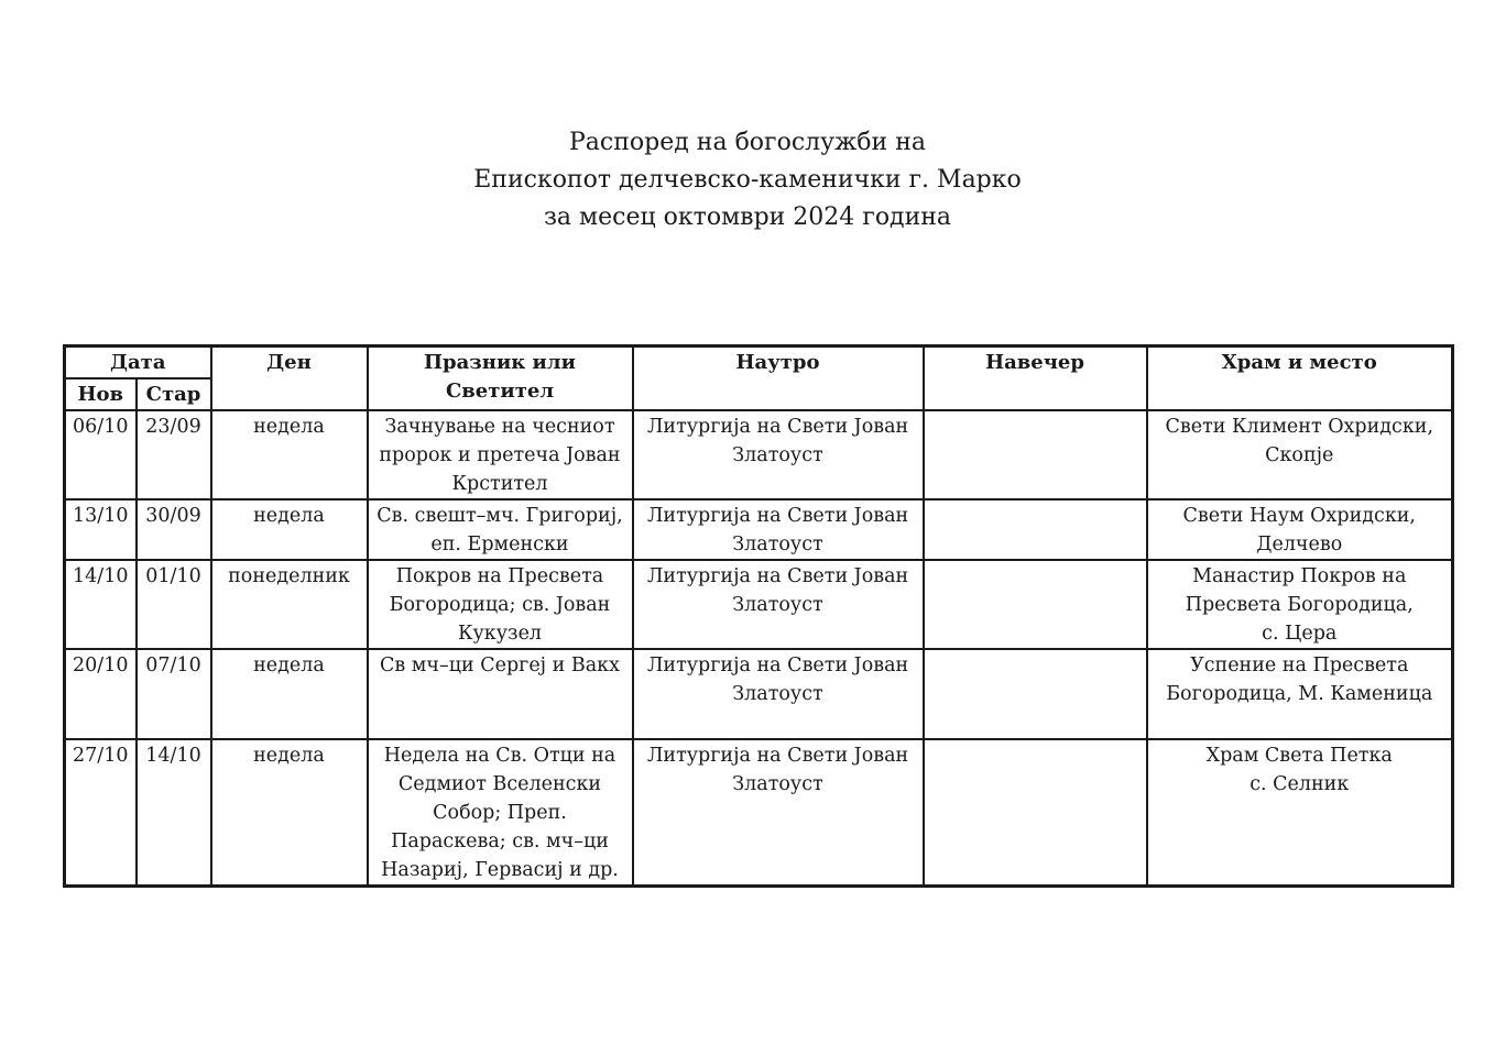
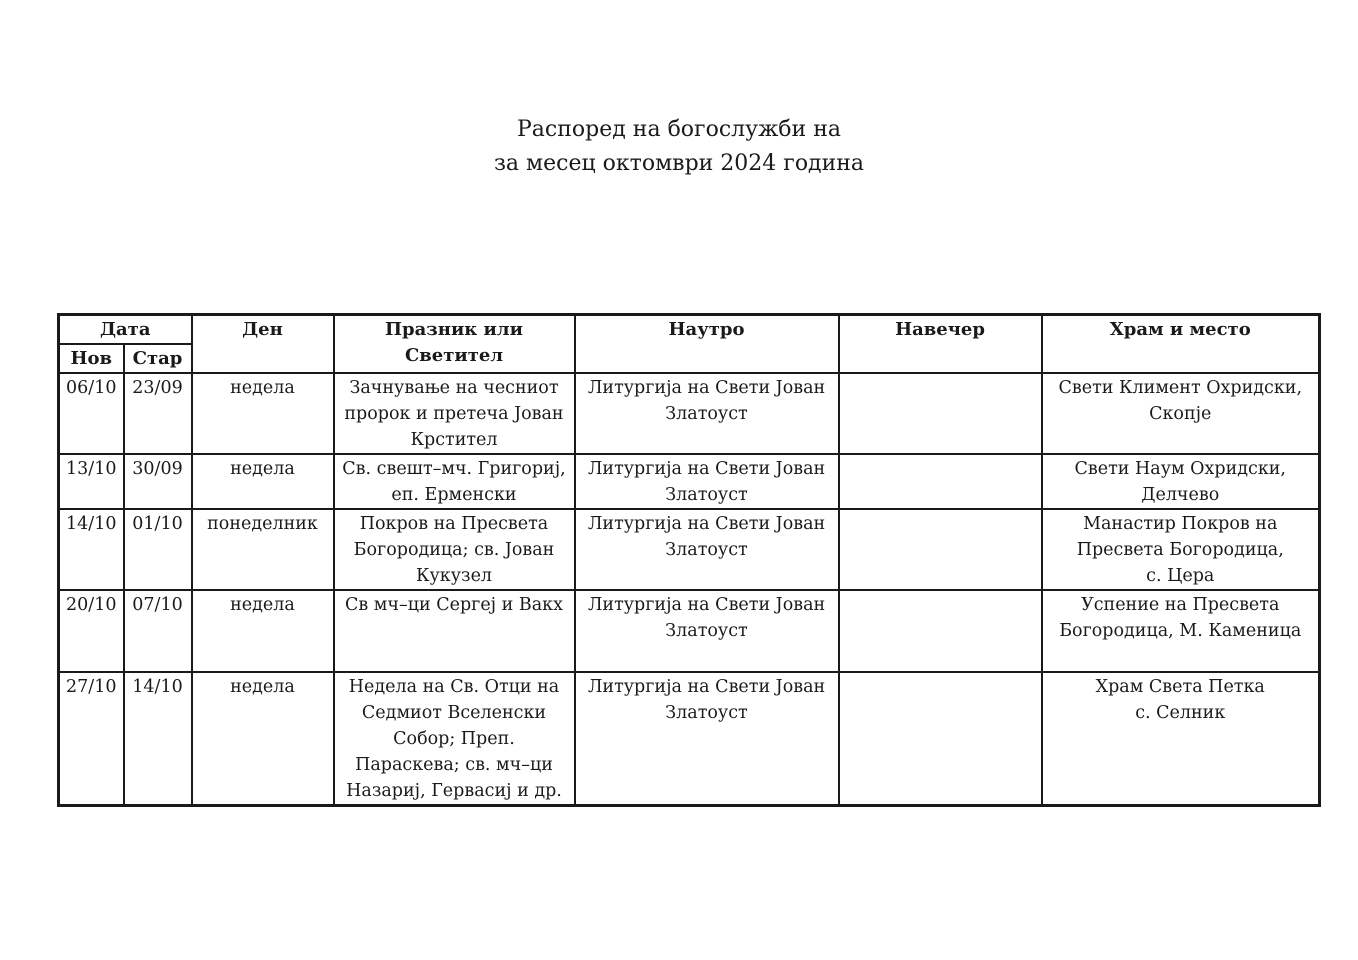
  Распоред на богослужби на
- Епископот делчевско-каменички г. Марко
  за месец октомври 2024 година
  Дата	Ден	Празник или Светител	Наутро	Навечер	Храм и место
  Нов	Стар
  06/10	23/09	недела	Зачнување на чесниот пророк и претеча Јован Крстител	Литургија на Свети Јован Златоуст		Свети Климент Охридски, Скопје
  13/10	30/09	недела	Св. свешт–мч. Григориј, еп. Ерменски	Литургија на Свети Јован Златоуст		Свети Наум Охридски, Делчево
  14/10	01/10	понеделник	Покров на Пресвета Богородица; св. Јован Кукузел	Литургија на Свети Јован Златоуст		Манастир Покров на Пресвета Богородица, с. Цера
  20/10	07/10	недела	Св мч–ци Сергеј и Вакх	Литургија на Свети Јован Златоуст		Успение на Пресвета Богородица, М. Каменица
  27/10	14/10	недела	Недела на Св. Отци на Седмиот Вселенски Собор; Преп. Параскева; св. мч–ци Назариј, Гервасиј и др.	Литургија на Свети Јован Златоуст		Храм Света Петка с. Селник
